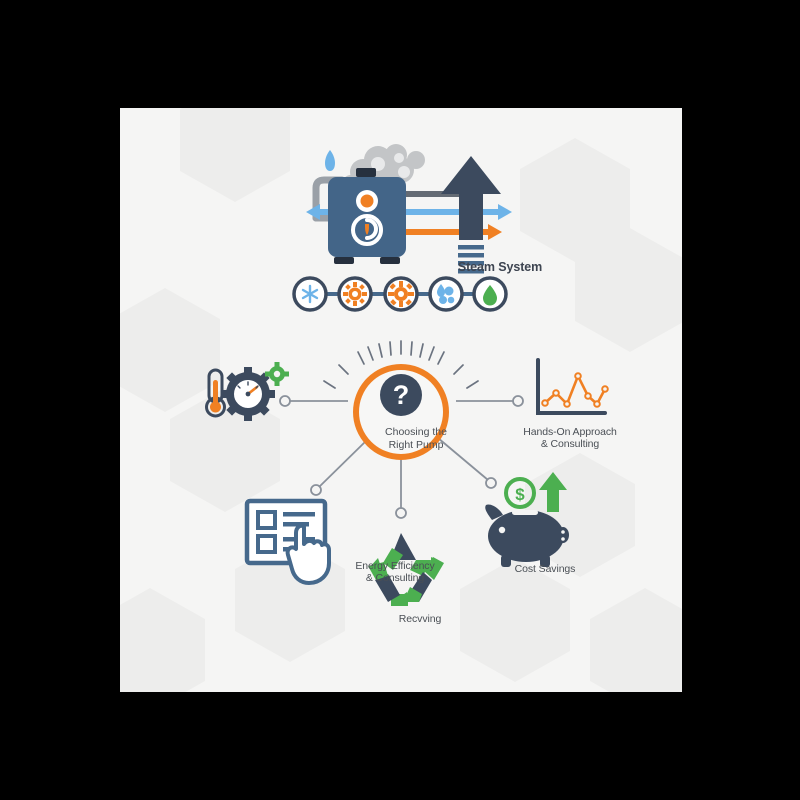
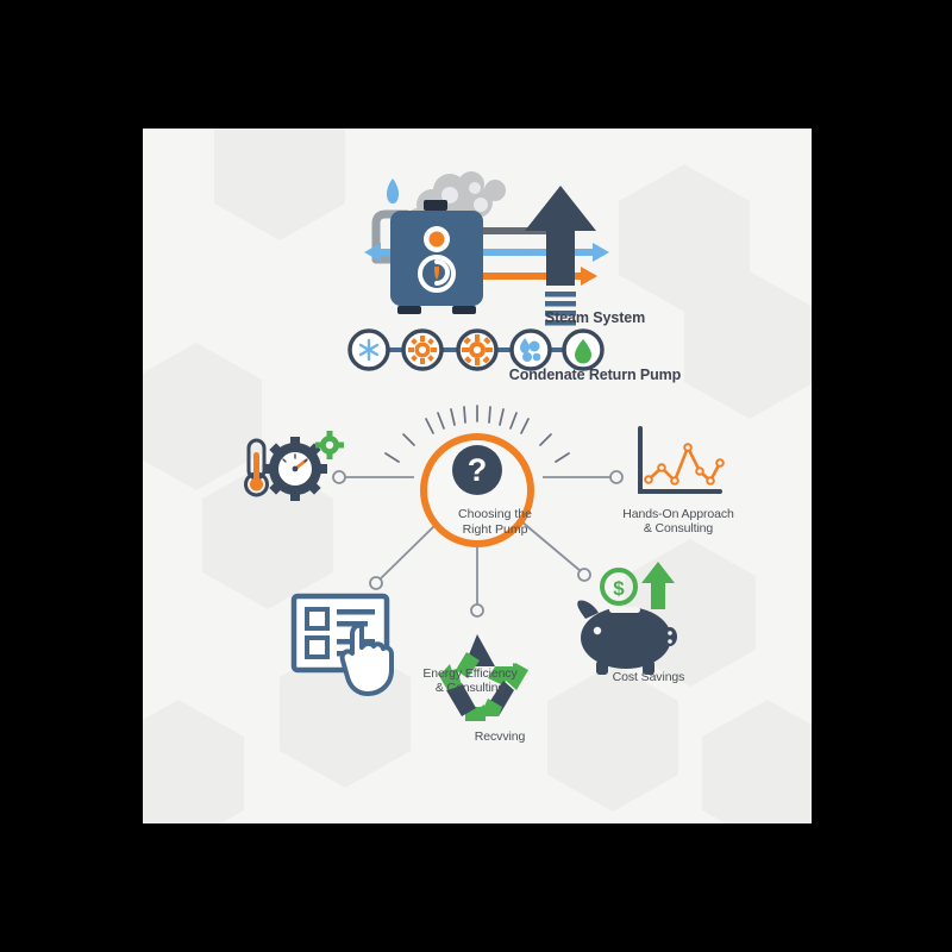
  ?
  $
  Steam System
+ Condenate Return Pump
  Choosing the
  Right Pump
  Hands-On Approach
  & Consulting
  Energy Efficiency
  & Consulting
  Recvving
  Cost Savings
